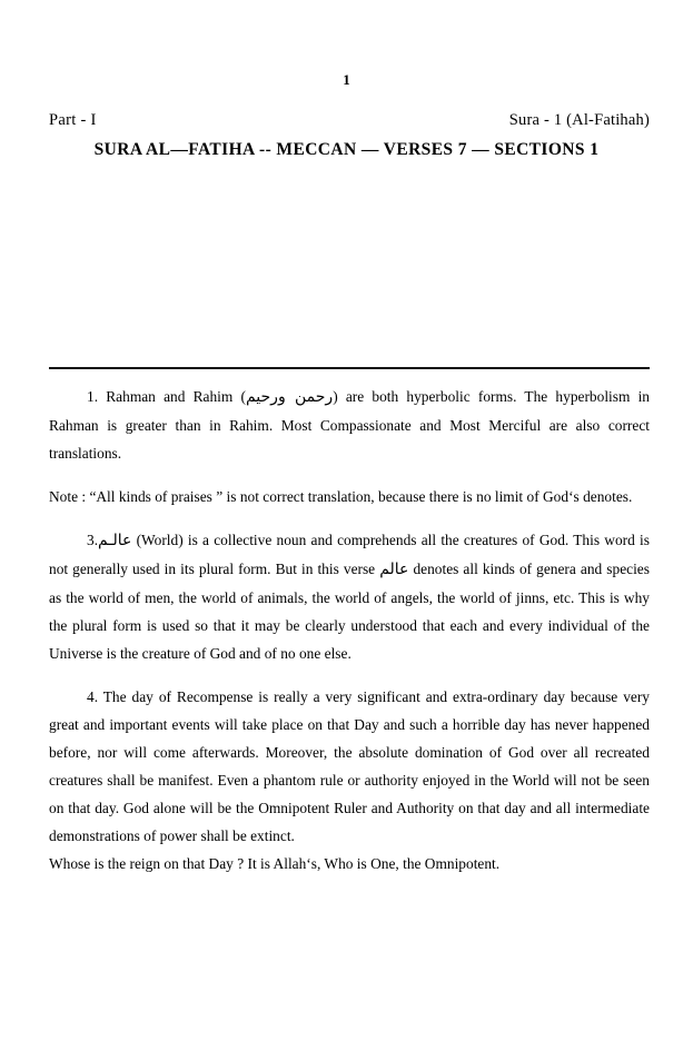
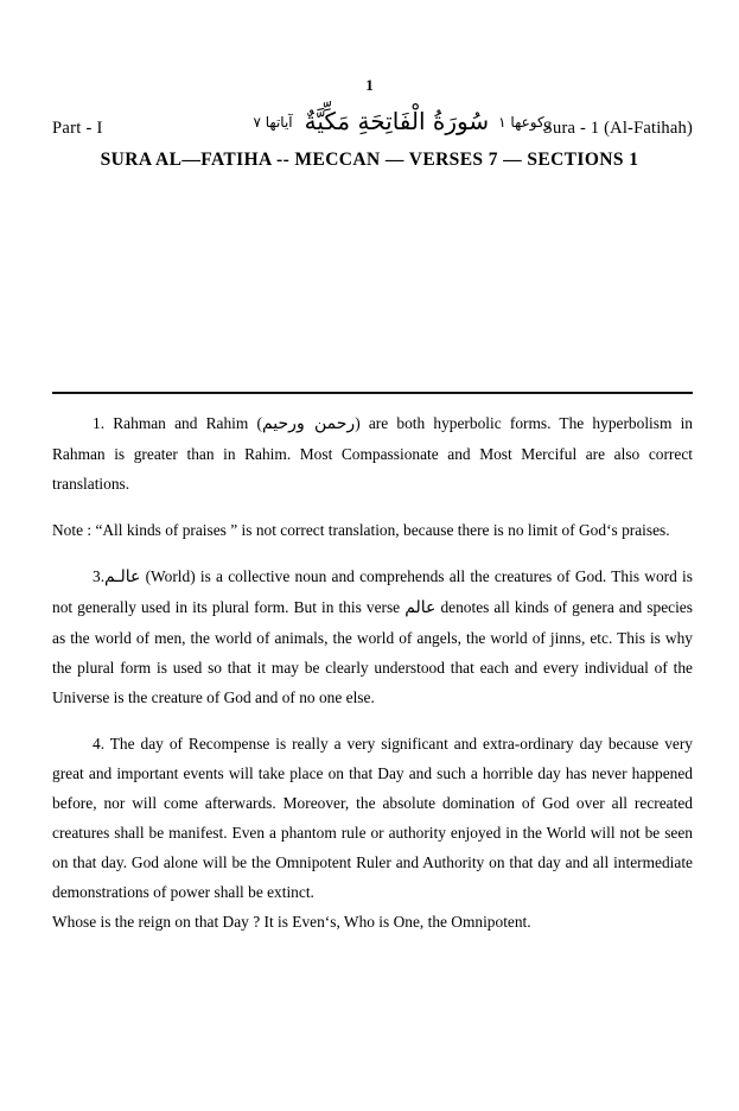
  1
  Part - I
+ رکوعها ۱سُورَةُ الْفَاتِحَةِ مَكِّيَّةٌآیاتها ۷
  Sura - 1 (Al-Fatihah)
  SURA AL—FATIHA -- MECCAN — VERSES 7 — SECTIONS 1
  1. Rahman and Rahim ( رحمن ورحیم ) are both hyperbolic forms. The hyperbolism in Rahman is greater than in Rahim. Most Compassionate and Most Merciful are also correct translations.
- Note : “All kinds of praises ” is not correct translation, because there is no limit of God‘s denotes.
+ Note : “All kinds of praises ” is not correct translation, because there is no limit of God‘s praises.
  3. عالـم (World) is a collective noun and comprehends all the creatures of God. This word is not generally used in its plural form. But in this verse عالم denotes all kinds of genera and species as the world of men, the world of animals, the world of angels, the world of jinns, etc. This is why the plural form is used so that it may be clearly understood that each and every individual of the Universe is the creature of God and of no one else.
  4. The day of Recompense is really a very significant and extra-ordinary day because very great and important events will take place on that Day and such a horrible day has never happened before, nor will come afterwards. Moreover, the absolute domination of God over all recreated creatures shall be manifest. Even a phantom rule or authority enjoyed in the World will not be seen on that day. God alone will be the Omnipotent Ruler and Authority on that day and all intermediate demonstrations of power shall be extinct.
- Whose is the reign on that Day ? It is Allah‘s, Who is One, the Omnipotent.
+ Whose is the reign on that Day ? It is Even‘s, Who is One, the Omnipotent.
